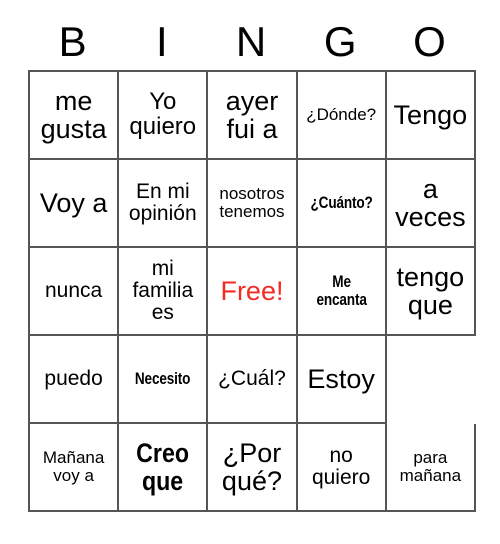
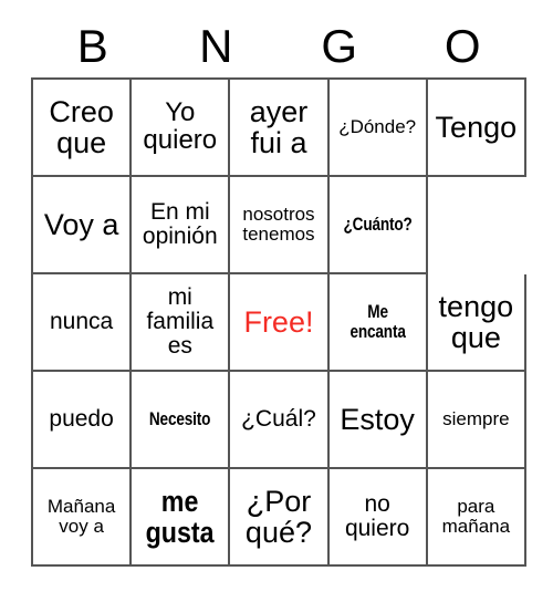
  B
- I
  N
  G
  O
- me gusta
+ Creo que
  Yo quiero
  ayer fui a
  ¿Dónde?
  Tengo
  Voy a
  En mi opinión
  nosotros tenemos
  ¿Cuánto?
- a veces
  nunca
  mi familia es
  Free!
  Me encanta
  tengo que
  puedo
  Necesito
  ¿Cuál?
  Estoy
+ siempre
  Mañana voy a
- Creo que
+ me gusta
  ¿Por qué?
  no quiero
  para mañana
